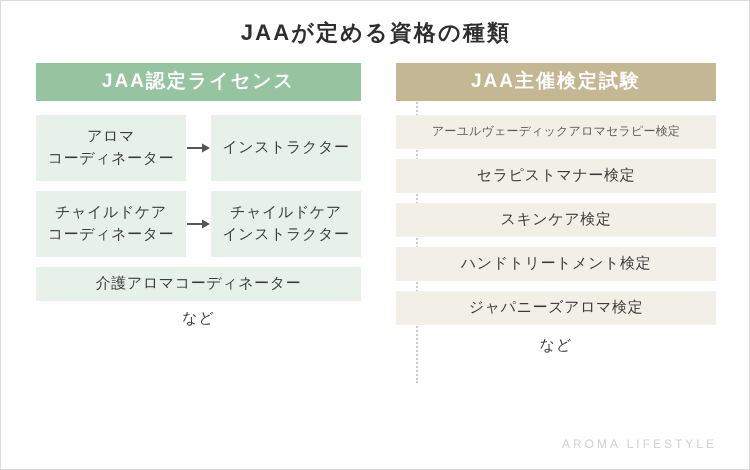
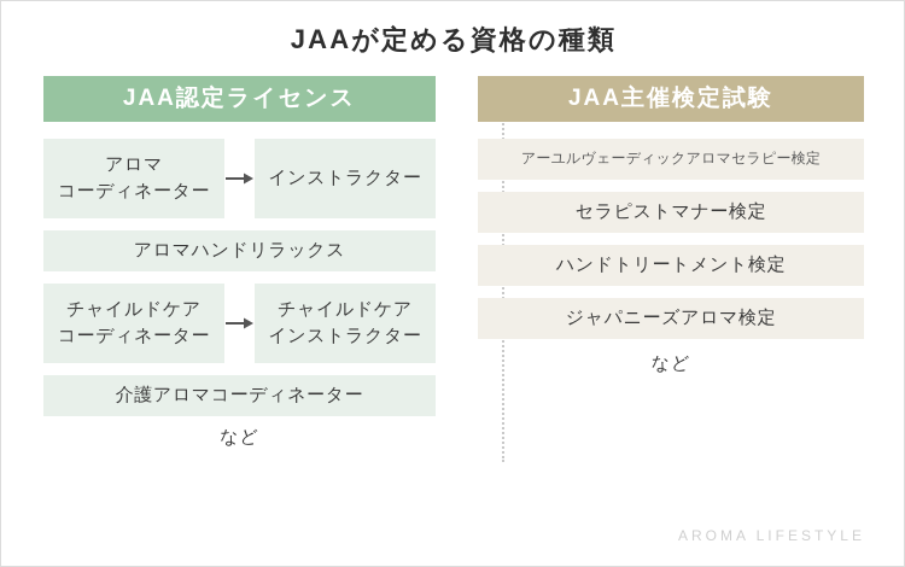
  JAAが定める資格の種類
  JAA認定ライセンス
  アロマ
  コーディネーター
  インストラクター
+ アロマハンドリラックス
  チャイルドケア
  コーディネーター
  チャイルドケア
  インストラクター
  介護アロマコーディネーター
  など
  JAA主催検定試験
  アーユルヴェーディックアロマセラピー検定
  セラピストマナー検定
- スキンケア検定
  ハンドトリートメント検定
  ジャパニーズアロマ検定
  など
  AROMA LIFESTYLE
